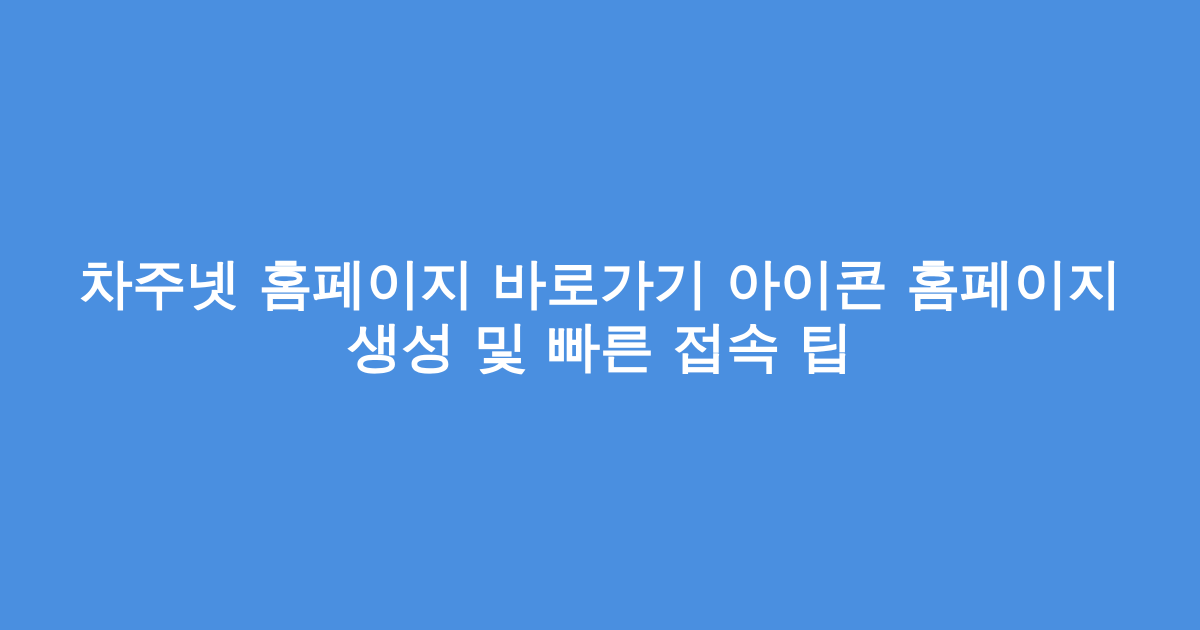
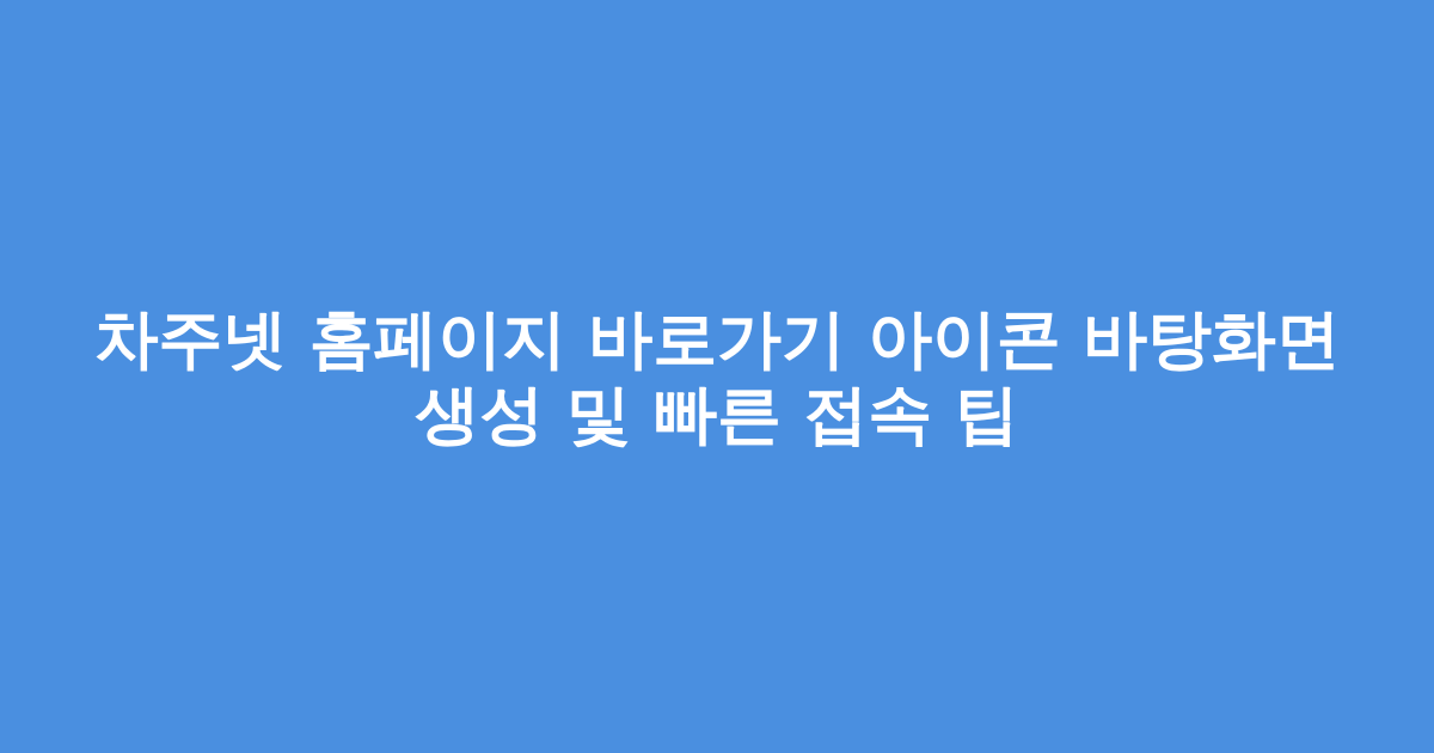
- 차주넷 홈페이지 바로가기 아이콘 홈페이지 생성 및 빠른 접속 팁
+ 차주넷 홈페이지 바로가기 아이콘 바탕화면 생성 및 빠른 접속 팁
